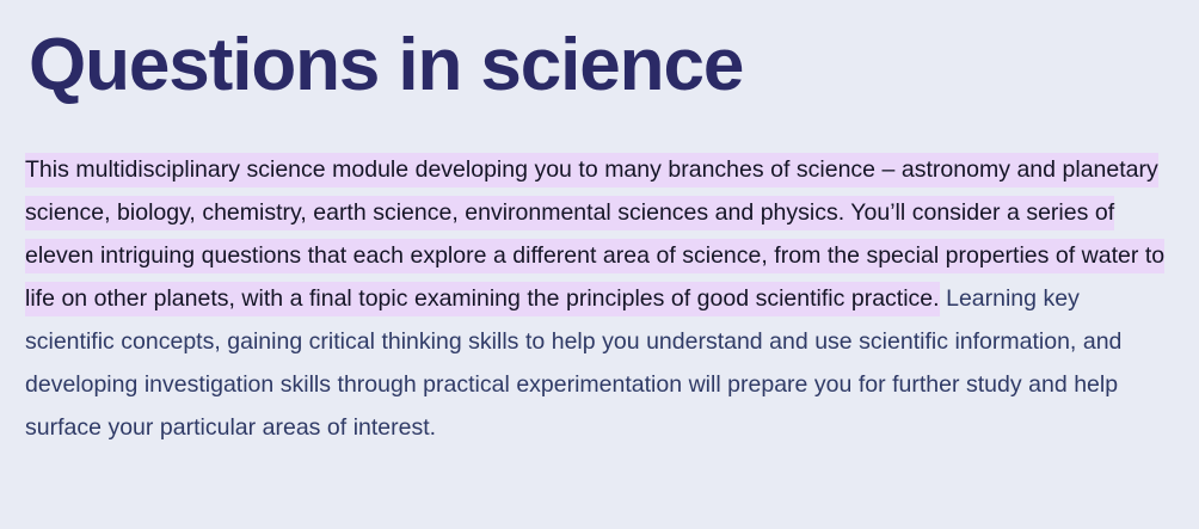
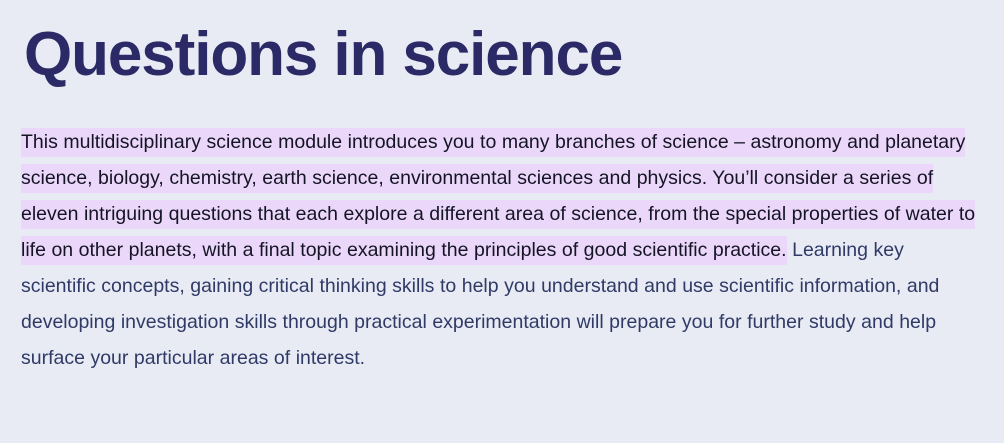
  Questions in science
- This multidisciplinary science module developing you to many branches of science – astronomy and planetary science, biology, chemistry, earth science, environmental sciences and physics. You’ll consider a series of eleven intriguing questions that each explore a different area of science, from the special properties of water to life on other planets, with a final topic examining the principles of good scientific practice. Learning key scientific concepts, gaining critical thinking skills to help you understand and use scientific information, and developing investigation skills through practical experimentation will prepare you for further study and help surface your particular areas of interest.
+ This multidisciplinary science module introduces you to many branches of science – astronomy and planetary science, biology, chemistry, earth science, environmental sciences and physics. You’ll consider a series of eleven intriguing questions that each explore a different area of science, from the special properties of water to life on other planets, with a final topic examining the principles of good scientific practice. Learning key scientific concepts, gaining critical thinking skills to help you understand and use scientific information, and developing investigation skills through practical experimentation will prepare you for further study and help surface your particular areas of interest.
